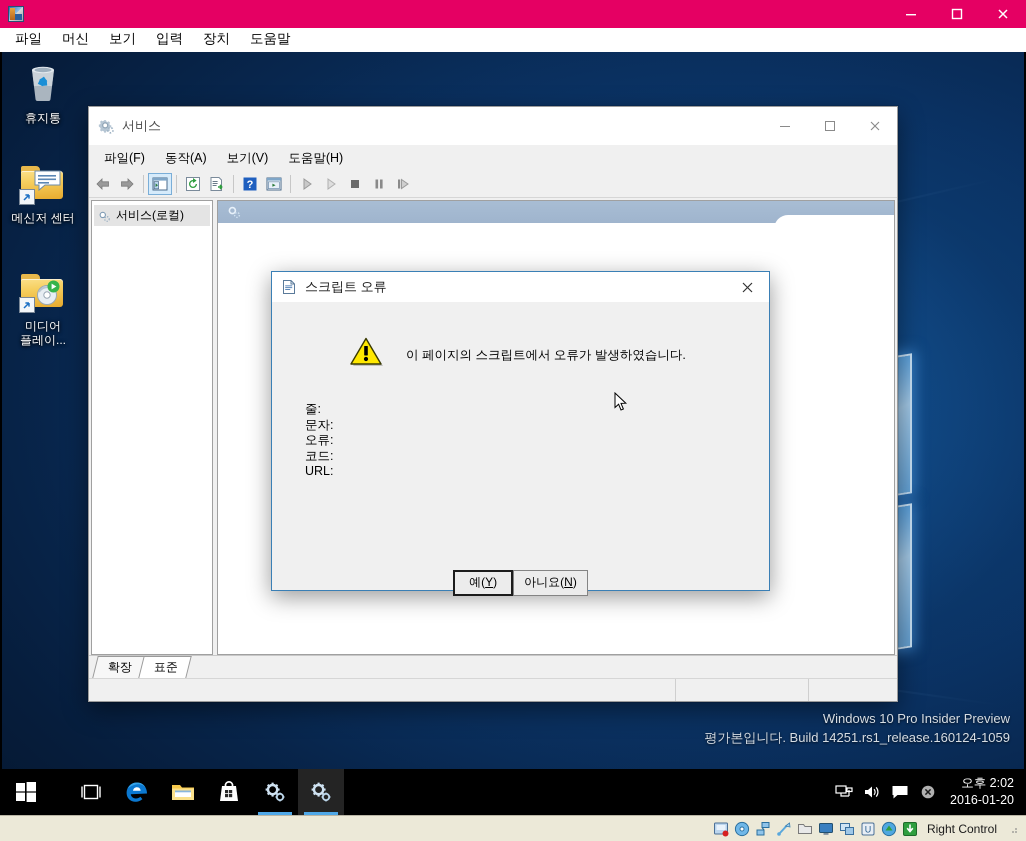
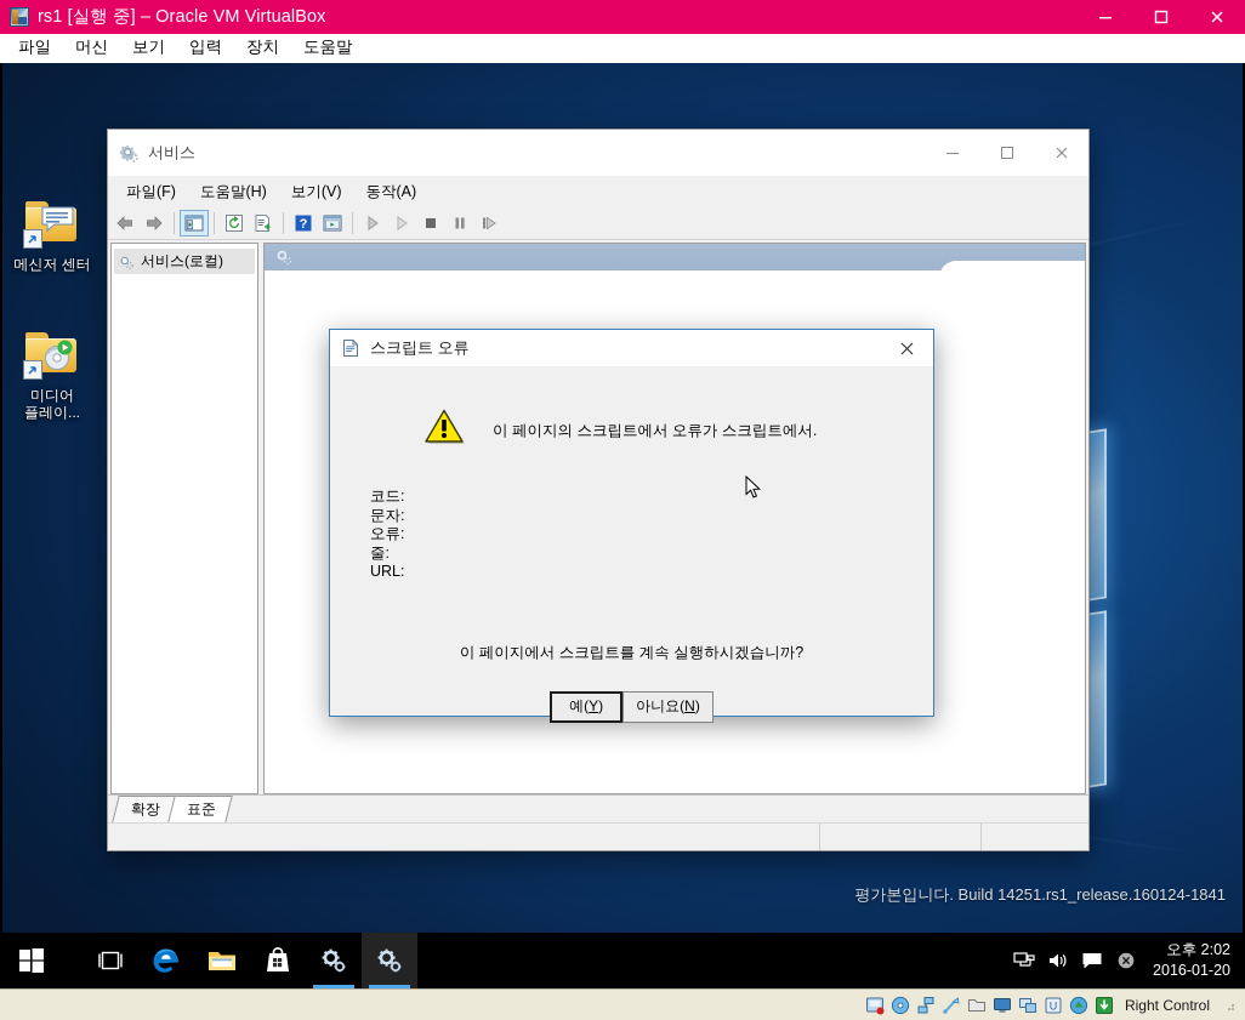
+ rs1 [실행 중] – Oracle VM VirtualBox
  파일
  머신
  보기
  입력
  장치
  도움말
- 휴지통
  메신저 센터
  미디어
  플레이...
  서비스
  파일(F)
- 동작(A)
+ 도움말(H)
  보기(V)
- 도움말(H)
+ 동작(A)
  ?
  서비스(로컬)
  스크립트 오류
- 이 페이지의 스크립트에서 오류가 발생하였습니다.
+ 이 페이지의 스크립트에서 오류가 스크립트에서.
- 줄:
+ 코드:
  문자:
  오류:
- 코드:
+ 줄:
  URL:
+ 이 페이지에서 스크립트를 계속 실행하시겠습니까?
  예(Y)
  아니요(N)
- Windows 10 Pro Insider Preview
- 평가본입니다. Build 14251.rs1_release.160124-1059
+ 평가본입니다. Build 14251.rs1_release.160124-1841
  오후 2:02
  2016-01-20
  U
  Right Control
